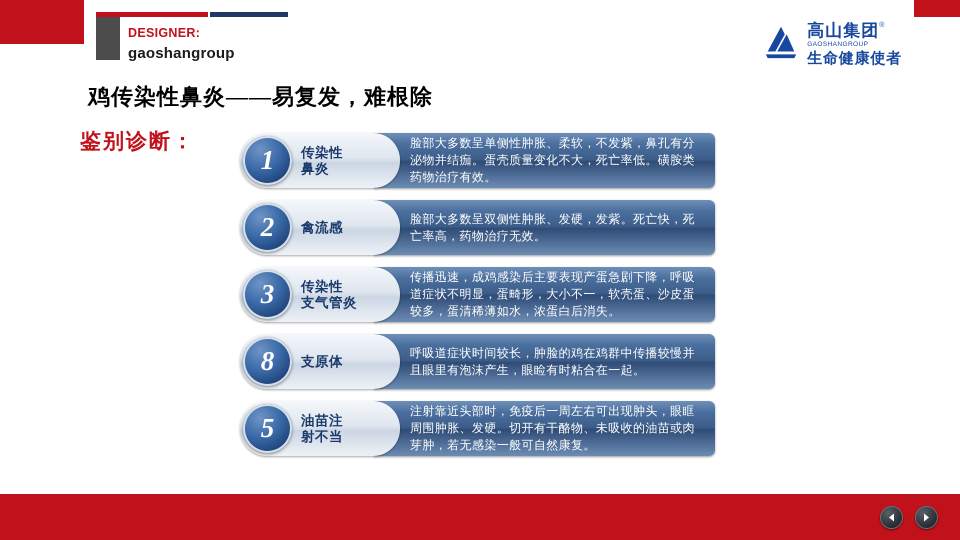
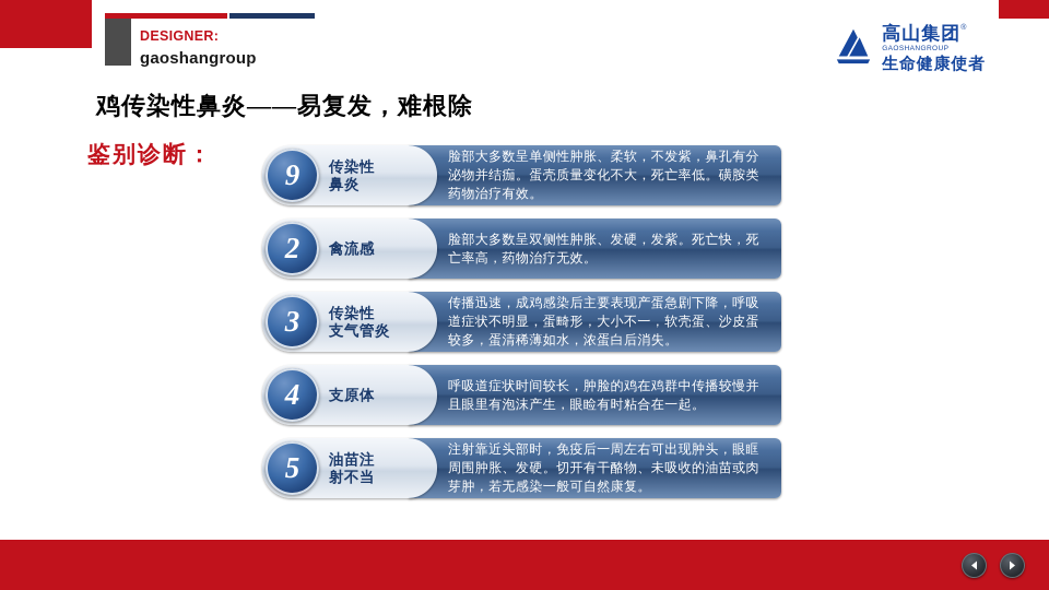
  DESIGNER:
  gaoshangroup
  高山集团
  生命健康使者
  鸡传染性鼻炎——易复发，难根除
  鉴别诊断：
- 1
+ 9
  传染性
  鼻炎
  脸部大多数呈单侧性肿胀、柔软，不发紫，鼻孔有分泌物并结痂。蛋壳质量变化不大，死亡率低。磺胺类药物治疗有效。
  2
  禽流感
  脸部大多数呈双侧性肿胀、发硬，发紫。死亡快，死亡率高，药物治疗无效。
  3
  传染性
  支气管炎
  传播迅速，成鸡感染后主要表现产蛋急剧下降，呼吸道症状不明显，蛋畸形，大小不一，软壳蛋、沙皮蛋较多，蛋清稀薄如水，浓蛋白后消失。
- 8
+ 4
  支原体
  呼吸道症状时间较长，肿脸的鸡在鸡群中传播较慢并且眼里有泡沫产生，眼睑有时粘合在一起。
  5
  油苗注
  射不当
  注射靠近头部时，免疫后一周左右可出现肿头，眼眶周围肿胀、发硬。切开有干酪物、未吸收的油苗或肉芽肿，若无感染一般可自然康复。
